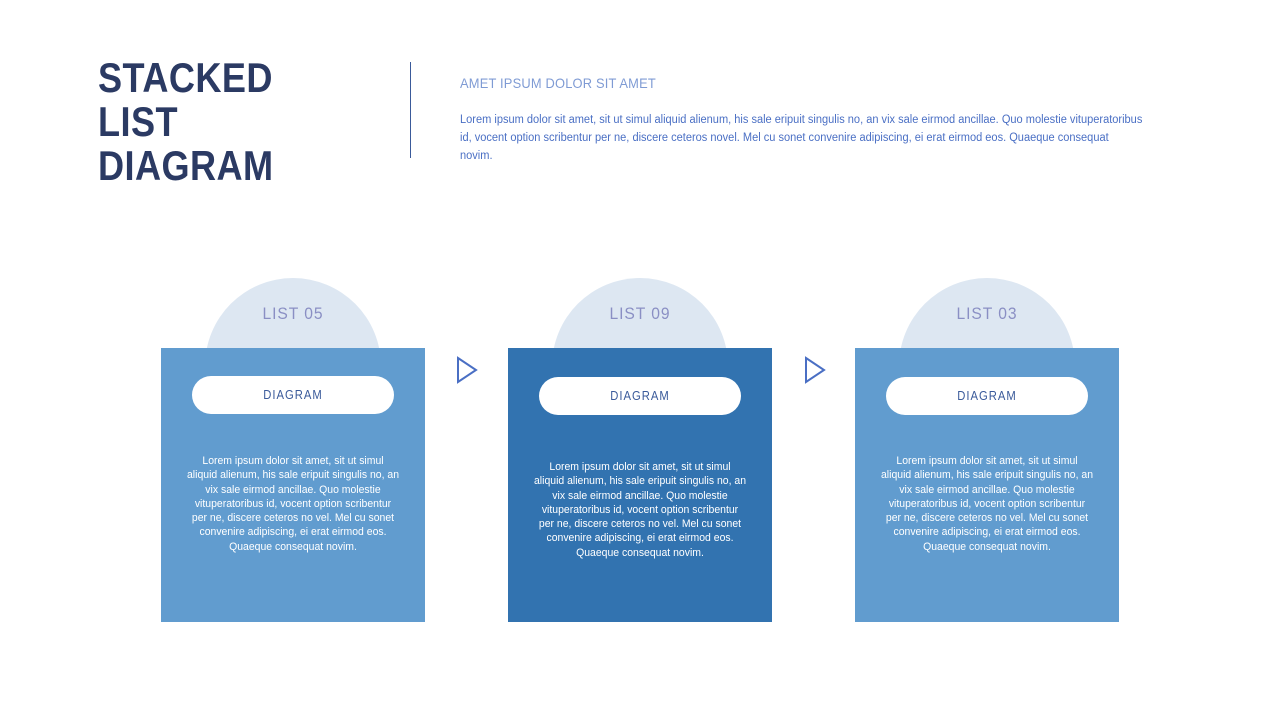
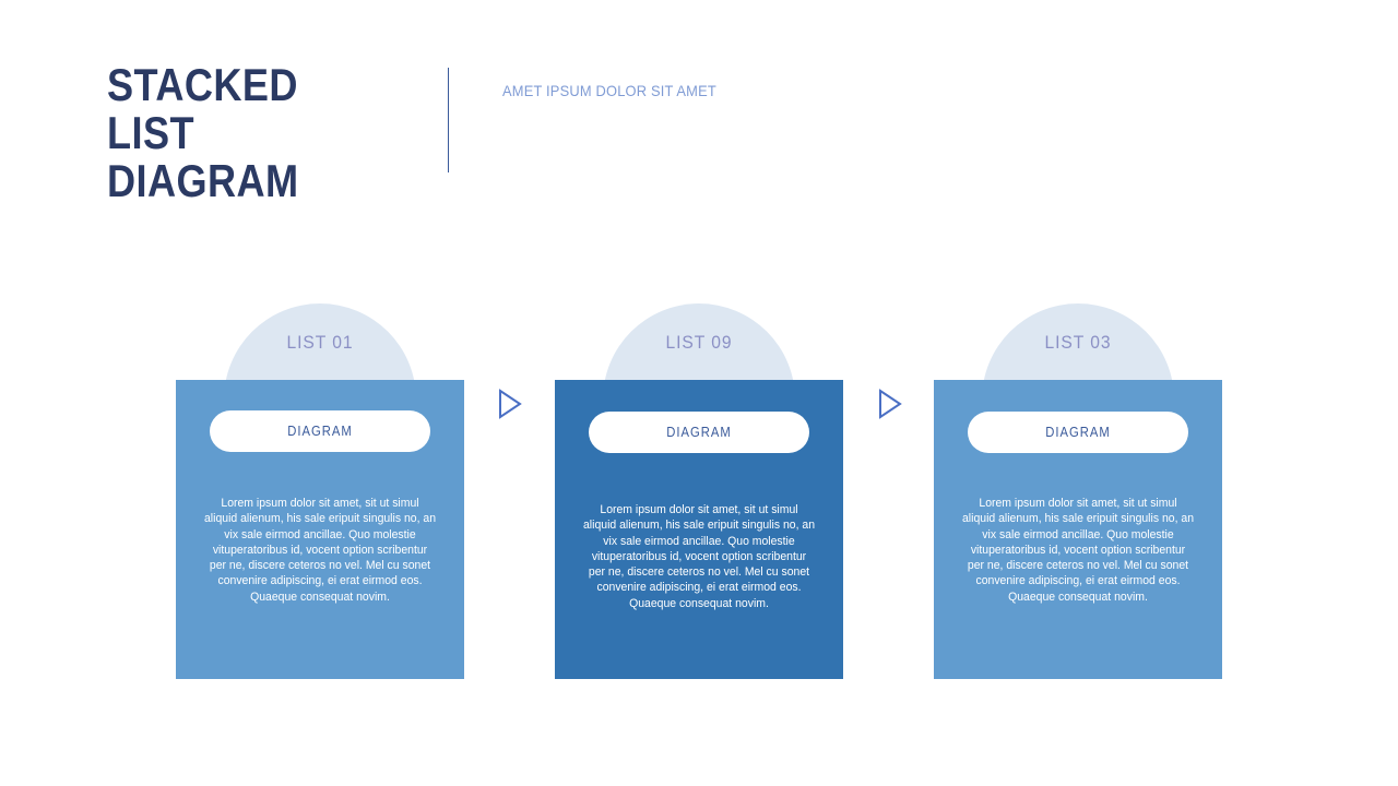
  STACKED LIST
  DIAGRAM
  AMET IPSUM DOLOR SIT AMET
- Lorem ipsum dolor sit amet, sit ut simul aliquid alienum, his sale eripuit singulis no, an vix sale eirmod ancillae. Quo molestie vituperatoribus id, vocent option scribentur per ne, discere ceteros novel. Mel cu sonet convenire adipiscing, ei erat eirmod eos. Quaeque consequat novim.
- LIST 05
+ LIST 01
  DIAGRAM
  Lorem ipsum dolor sit amet, sit ut simul aliquid alienum, his sale eripuit singulis no, an vix sale eirmod ancillae. Quo molestie vituperatoribus id, vocent option scribentur per ne, discere ceteros no vel. Mel cu sonet convenire adipiscing, ei erat eirmod eos. Quaeque consequat novim.
  LIST 09
  DIAGRAM
  Lorem ipsum dolor sit amet, sit ut simul aliquid alienum, his sale eripuit singulis no, an vix sale eirmod ancillae. Quo molestie vituperatoribus id, vocent option scribentur per ne, discere ceteros no vel. Mel cu sonet convenire adipiscing, ei erat eirmod eos. Quaeque consequat novim.
  LIST 03
  DIAGRAM
  Lorem ipsum dolor sit amet, sit ut simul aliquid alienum, his sale eripuit singulis no, an vix sale eirmod ancillae. Quo molestie vituperatoribus id, vocent option scribentur per ne, discere ceteros no vel. Mel cu sonet convenire adipiscing, ei erat eirmod eos. Quaeque consequat novim.
